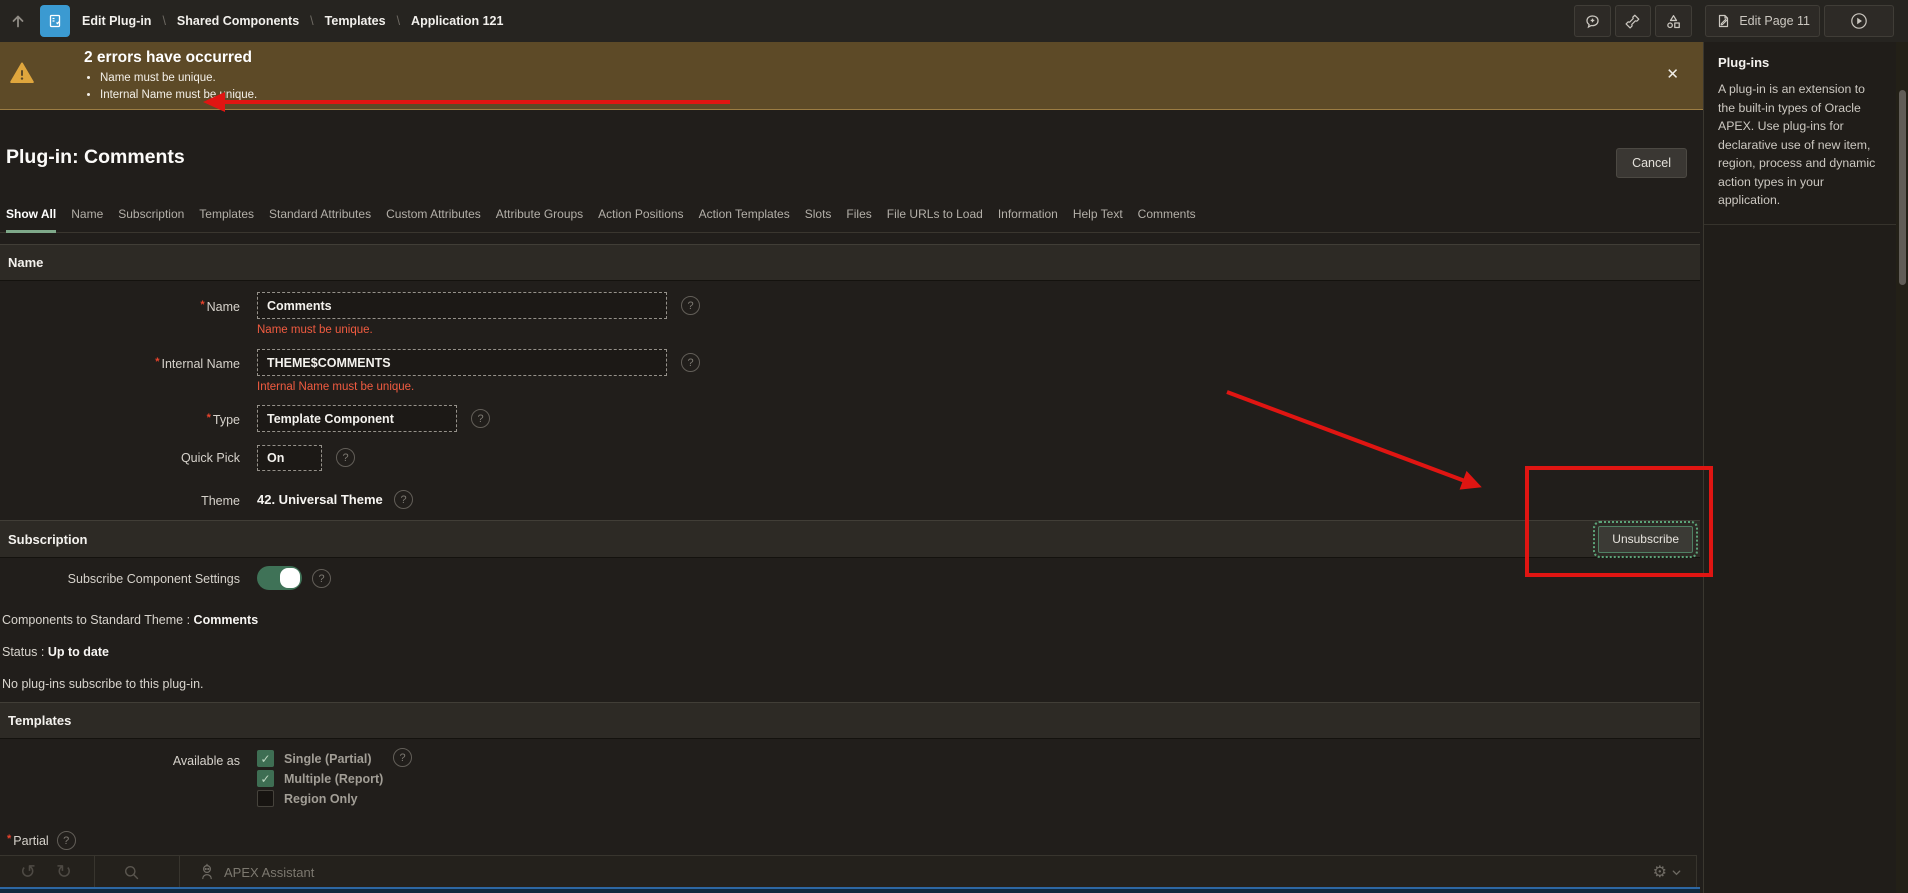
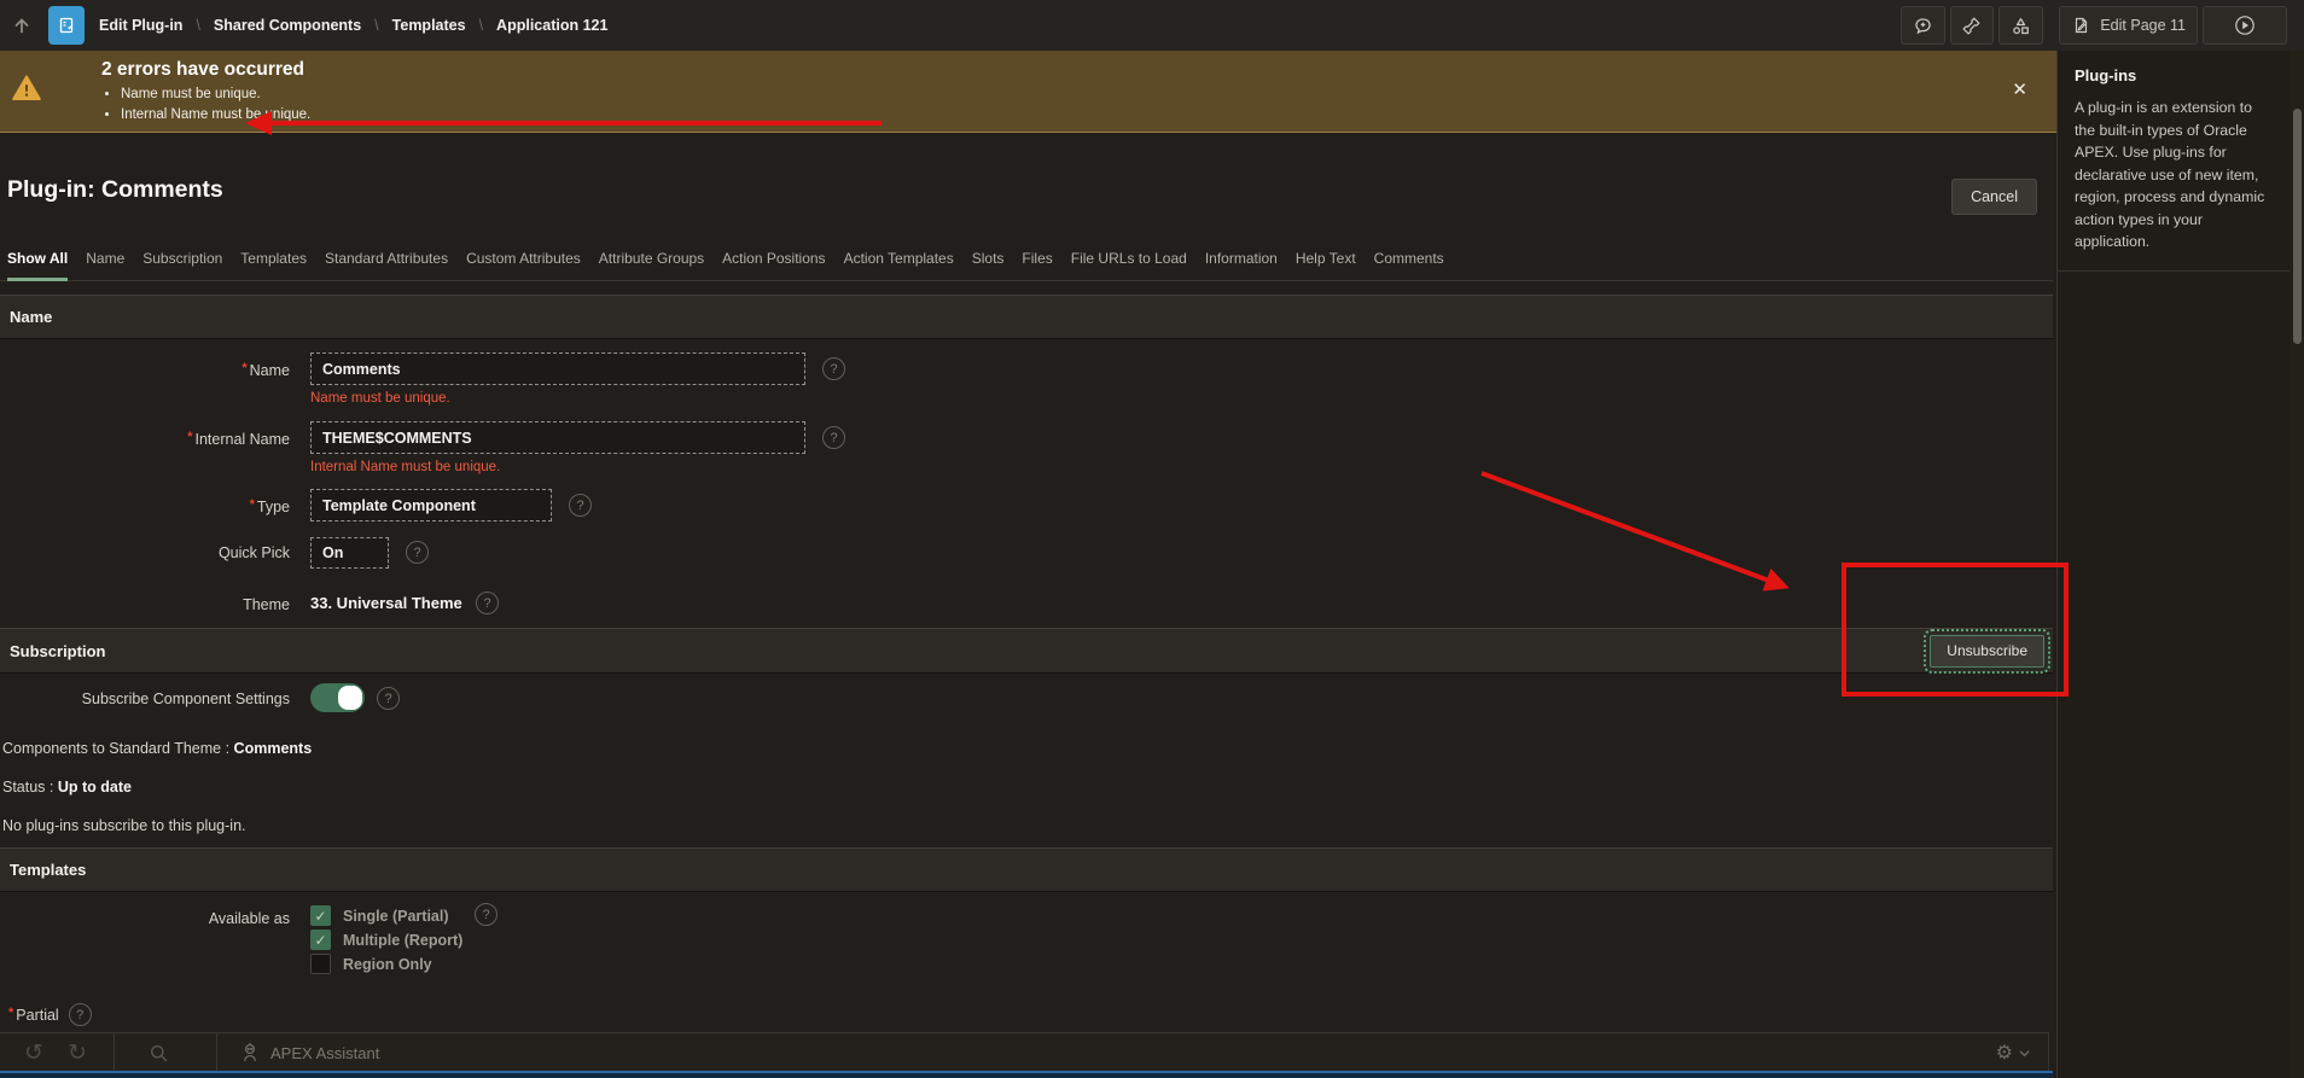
  Edit Plug-in
  \
  Shared Components
  \
  Templates
  \
  Application 121
  Edit Page 11
  2 errors have occurred
  Name must be unique.
  Internal Name must be unique.
  ✕
  Plug-in: Comments
  Cancel
  Show All
  Name
  Subscription
  Templates
  Standard Attributes
  Custom Attributes
  Attribute Groups
  Action Positions
  Action Templates
  Slots
  Files
  File URLs to Load
  Information
  Help Text
  Comments
  Name
  * Name
  Comments
  ?
  Name must be unique.
  * Internal Name
  THEME$COMMENTS
  ?
  Internal Name must be unique.
  * Type
  Template Component
  ?
  Quick Pick
  On
  ?
  Theme
- 42. Universal Theme
+ 33. Universal Theme
  ?
  Subscription
  Unsubscribe
  Subscribe Component Settings
  ?
  Components to Standard Theme : Comments
  Status : Up to date
  No plug-ins subscribe to this plug-in.
  Templates
  Available as
  ✓
  Single (Partial)
  ?
  ✓
  Multiple (Report)
  Region Only
  * Partial
  ?
  ↺
  ↻
  APEX Assistant
  ⚙
  Plug-ins
  A plug-in is an extension to the built-in types of Oracle APEX. Use plug-ins for declarative use of new item, region, process and dynamic action types in your application.
